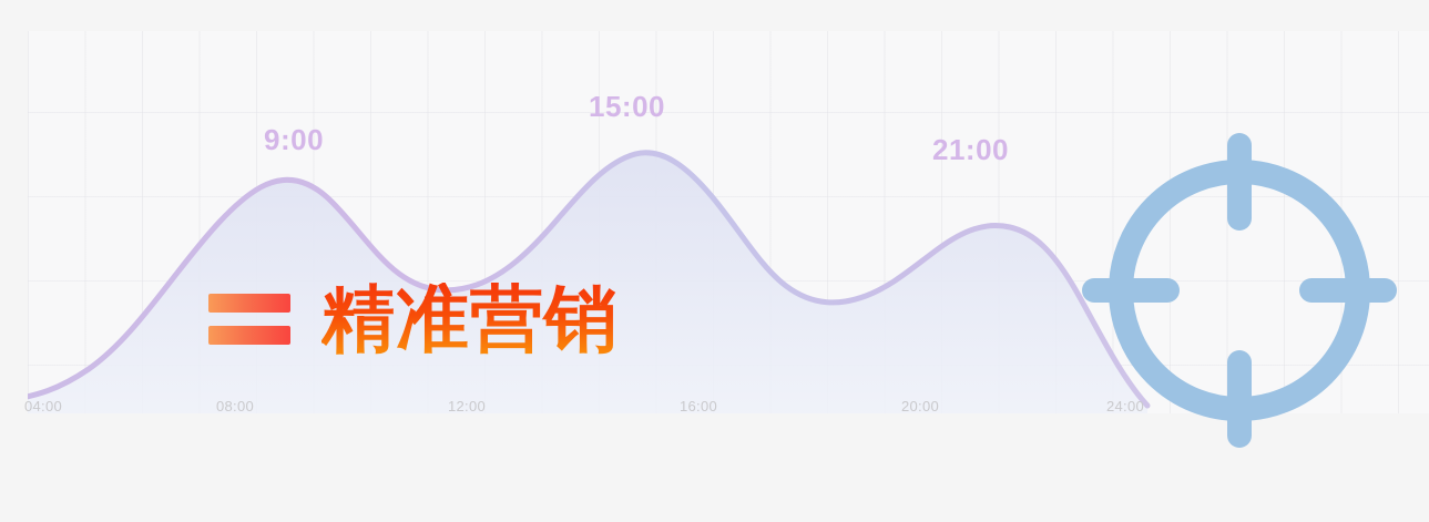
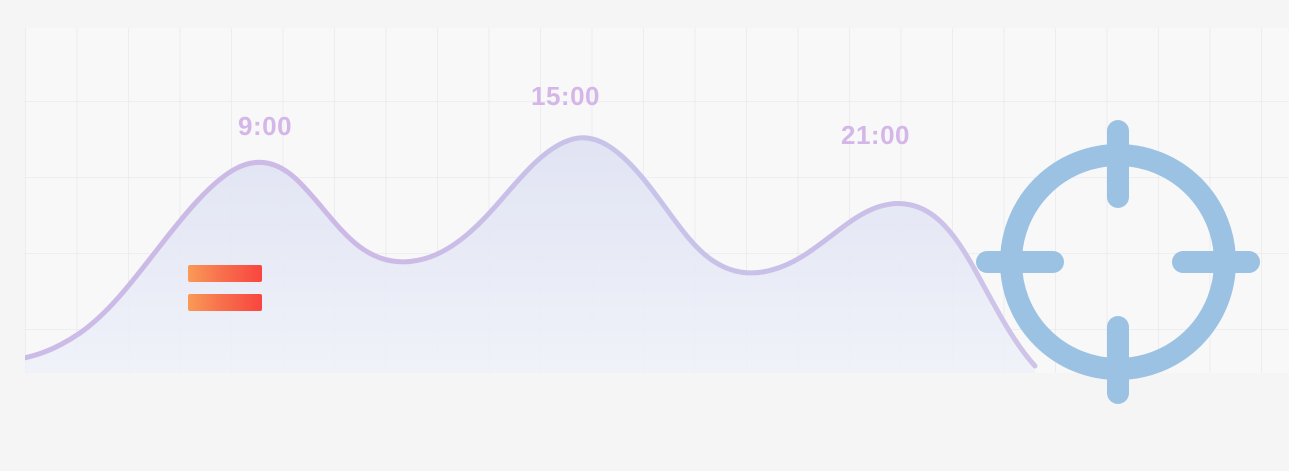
  9:00
  15:00
  21:00
- 04:00
- 08:00
- 12:00
- 16:00
- 20:00
- 24:00
- 精准营销
